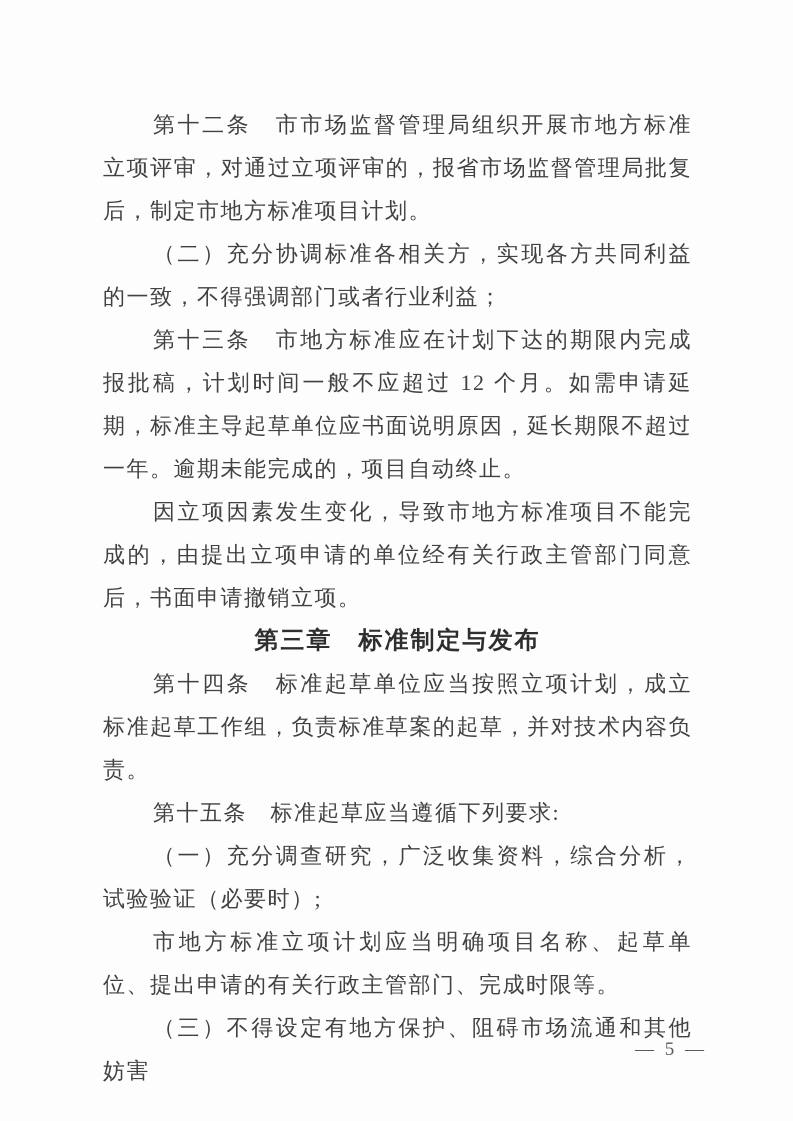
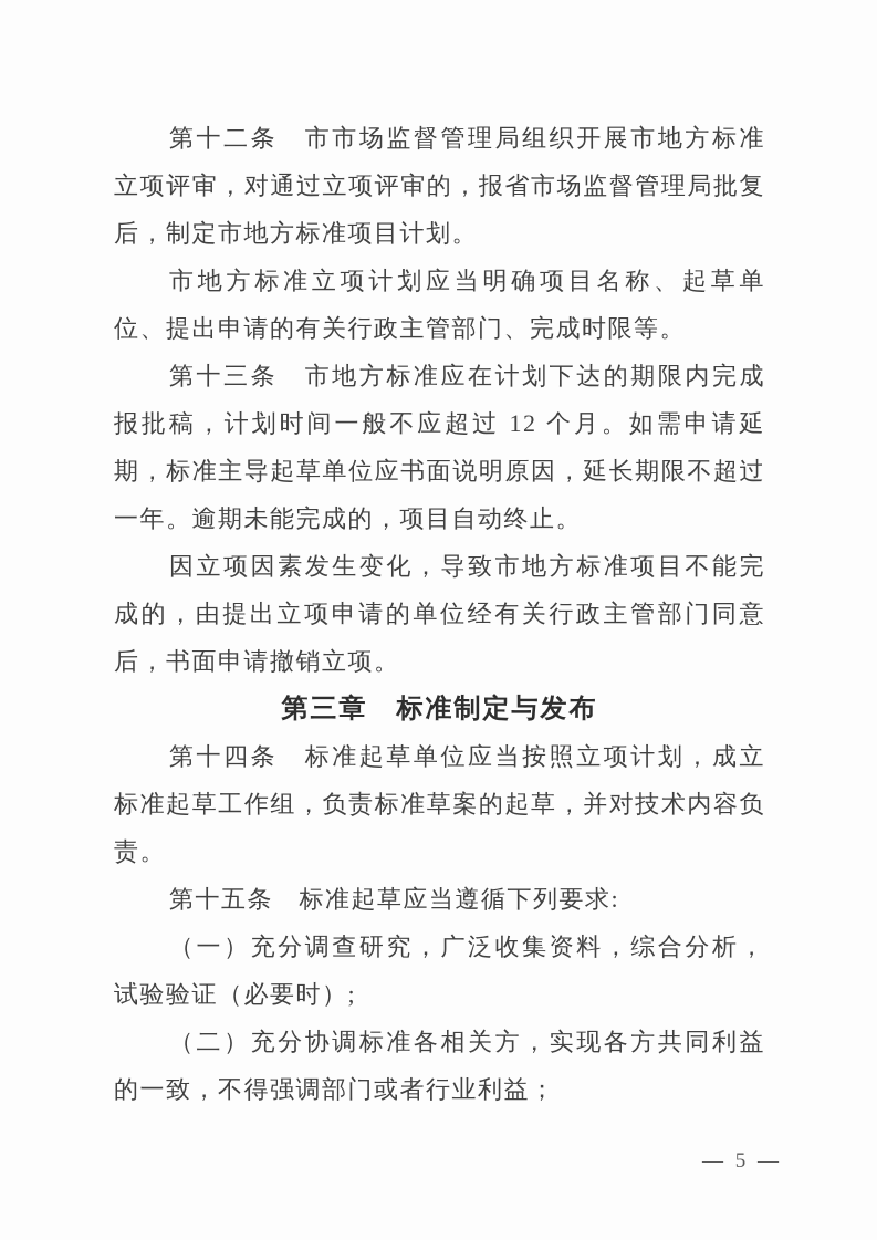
  第十二条 市市场监督管理局组织开展市地方标准立项评审，对通过立项评审的，报省市场监督管理局批复后，制定市地方标准项目计划。
- （二）充分协调标准各相关方，实现各方共同利益的一致，不得强调部门或者行业利益；
+ 市地方标准立项计划应当明确项目名称、起草单位、提出申请的有关行政主管部门、完成时限等。
  第十三条 市地方标准应在计划下达的期限内完成报批稿，计划时间一般不应超过 12 个月。如需申请延期，标准主导起草单位应书面说明原因，延长期限不超过一年。逾期未能完成的，项目自动终止。
  因立项因素发生变化，导致市地方标准项目不能完成的，由提出立项申请的单位经有关行政主管部门同意后，书面申请撤销立项。
  第三章 标准制定与发布
  第十四条 标准起草单位应当按照立项计划，成立标准起草工作组，负责标准草案的起草，并对技术内容负责。
  第十五条 标准起草应当遵循下列要求:
  （一）充分调查研究，广泛收集资料，综合分析，试验验证（必要时）;
- 市地方标准立项计划应当明确项目名称、起草单位、提出申请的有关行政主管部门、完成时限等。
+ （二）充分协调标准各相关方，实现各方共同利益的一致，不得强调部门或者行业利益；
- （三）不得设定有地方保护、阻碍市场流通和其他妨害
  — 5 —
